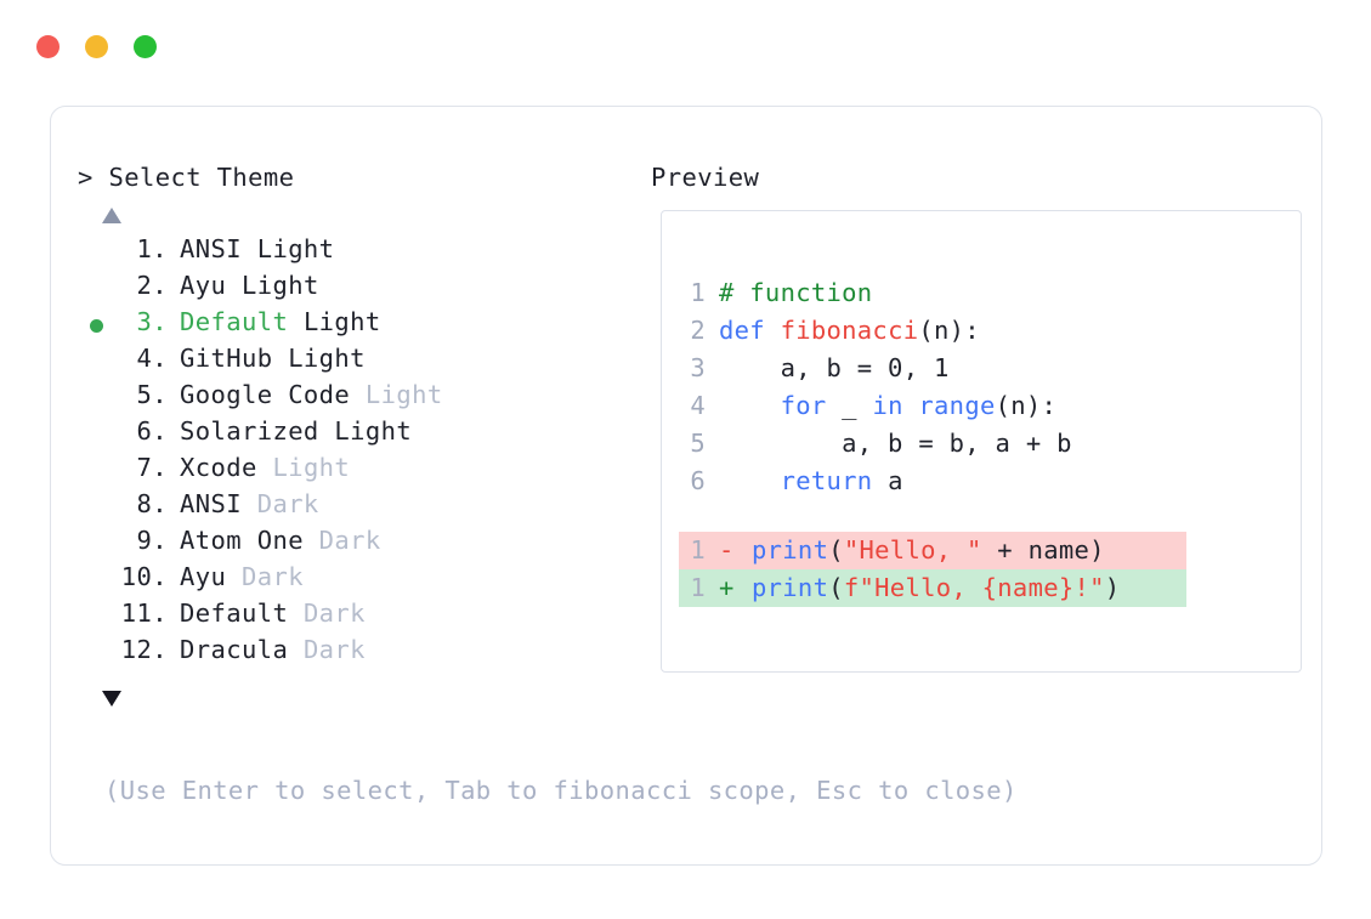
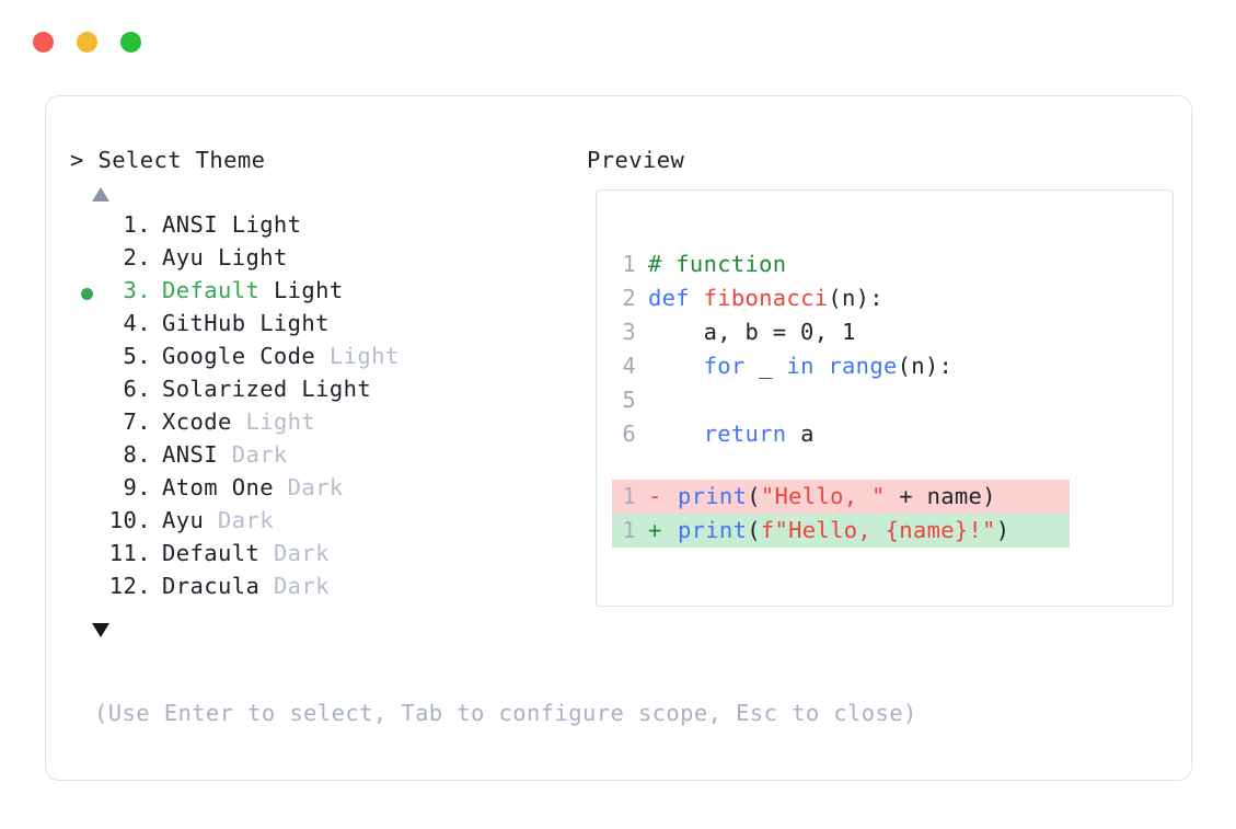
  > Select Theme
  1.
  ANSI
  Light
  2.
  Ayu
  Light
  3.
  Default
  Light
  4.
  GitHub
  Light
  5.
  Google Code
  Light
  6.
  Solarized
  Light
  7.
  Xcode
  Light
  8.
  ANSI
  Dark
  9.
  Atom One
  Dark
  10.
  Ayu
  Dark
  11.
  Default
  Dark
  12.
  Dracula
  Dark
  Preview
  1
  # function
  2
  def fibonacci(n):
  3
  a, b = 0, 1
  4
  for _ in range(n):
  5
- a, b = b, a + b
  6
  return a
  1
  -
  print("Hello, " + name)
  1
  +
  print(f"Hello, {name}!")
- (Use Enter to select, Tab to fibonacci scope, Esc to close)
+ (Use Enter to select, Tab to configure scope, Esc to close)
